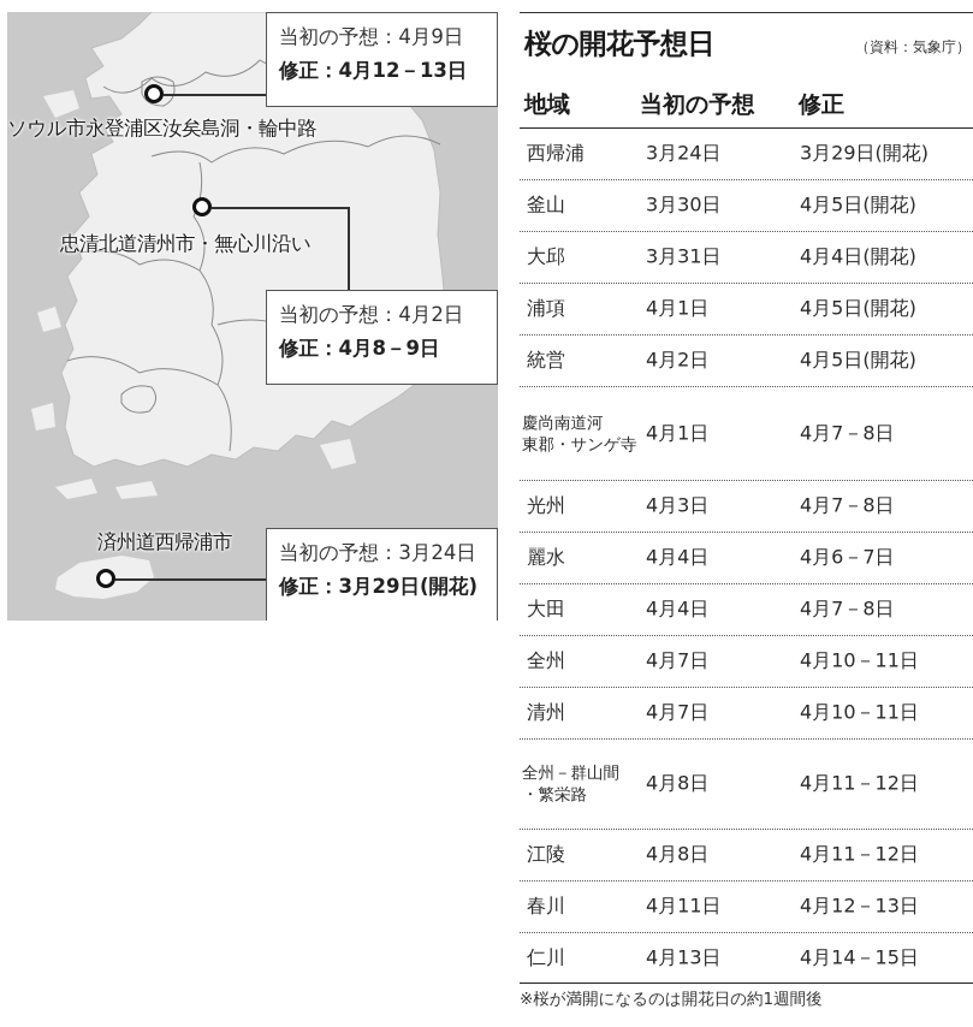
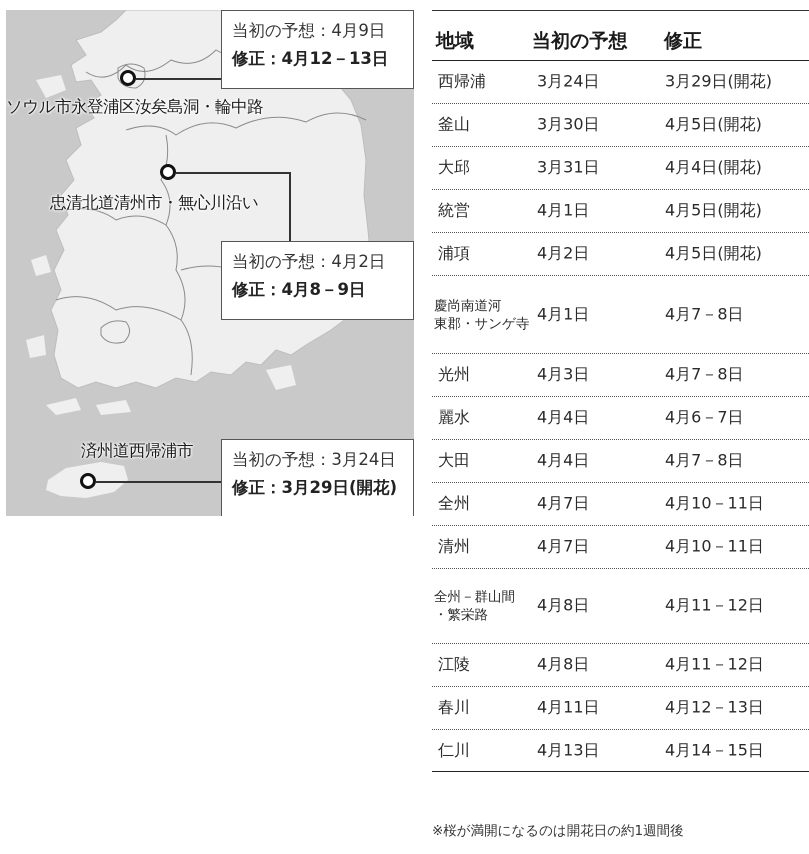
  ソウル市永登浦区汝矣島洞・輪中路
  当初の予想：4月9日
  修正：4月12－13日
  忠清北道清州市・無心川沿い
  当初の予想：4月2日
  修正：4月8－9日
  済州道西帰浦市
  当初の予想：3月24日
  修正：3月29日(開花)
- 桜の開花予想日
- （資料：気象庁）
  地域
  当初の予想
  修正
  西帰浦
  3月24日
  3月29日(開花)
  釜山
  3月30日
  4月5日(開花)
  大邱
  3月31日
  4月4日(開花)
- 浦項
+ 統営
  4月1日
  4月5日(開花)
- 統営
+ 浦項
  4月2日
  4月5日(開花)
  慶尚南道河
  東郡・サンゲ寺
  4月1日
  4月7－8日
  光州
  4月3日
  4月7－8日
  麗水
  4月4日
  4月6－7日
  大田
  4月4日
  4月7－8日
  全州
  4月7日
  4月10－11日
  清州
  4月7日
  4月10－11日
  全州－群山間
  ・繁栄路
  4月8日
  4月11－12日
  江陵
  4月8日
  4月11－12日
  春川
  4月11日
  4月12－13日
  仁川
  4月13日
  4月14－15日
  ※桜が満開になるのは開花日の約1週間後
